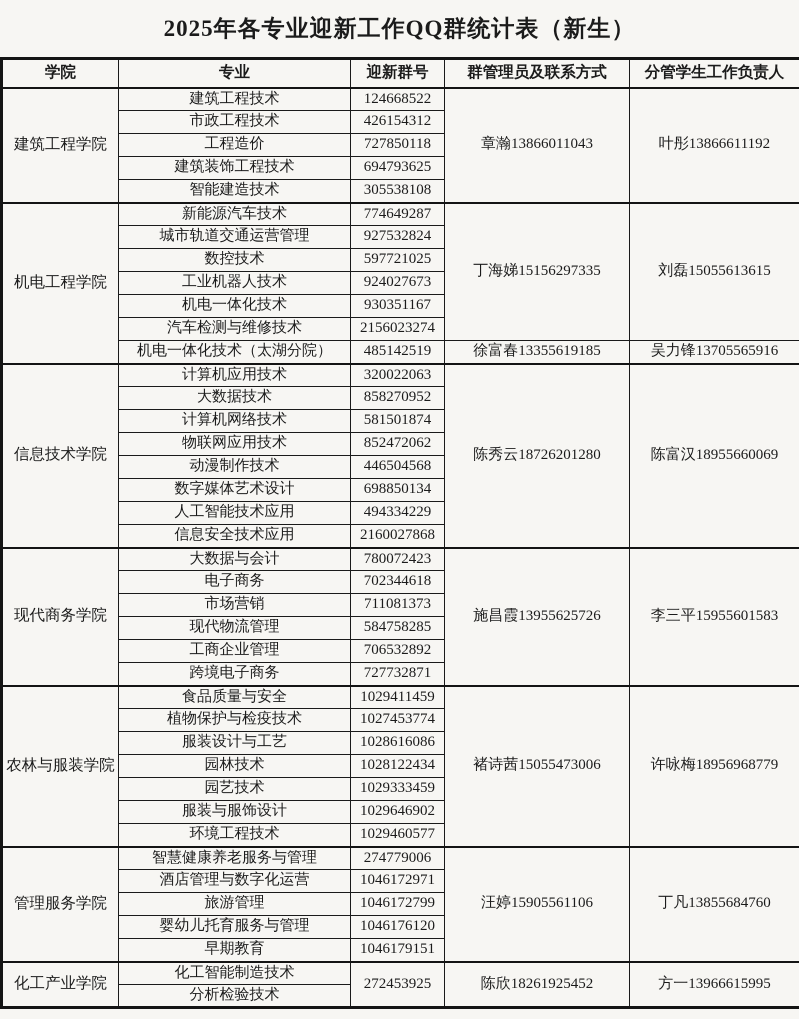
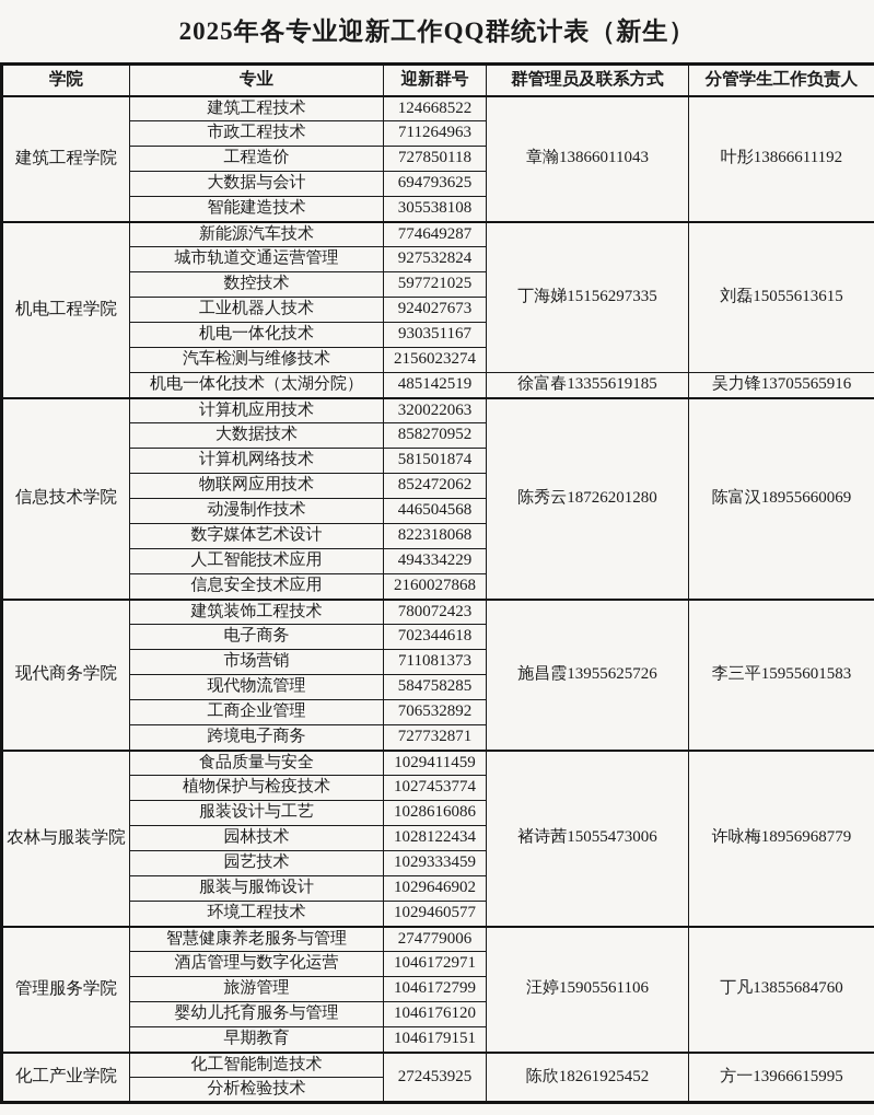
  2025年各专业迎新工作QQ群统计表（新生）
  学院	专业	迎新群号	群管理员及联系方式	分管学生工作负责人
  建筑工程学院	建筑工程技术	124668522	章瀚13866011043	叶彤13866611192
- 市政工程技术	426154312
+ 市政工程技术	711264963
  工程造价	727850118
- 建筑装饰工程技术	694793625
+ 大数据与会计	694793625
  智能建造技术	305538108
  机电工程学院	新能源汽车技术	774649287	丁海娣15156297335	刘磊15055613615
  城市轨道交通运营管理	927532824
  数控技术	597721025
  工业机器人技术	924027673
  机电一体化技术	930351167
  汽车检测与维修技术	2156023274
  机电一体化技术（太湖分院）	485142519	徐富春13355619185	吴力锋13705565916
  信息技术学院	计算机应用技术	320022063	陈秀云18726201280	陈富汉18955660069
  大数据技术	858270952
  计算机网络技术	581501874
  物联网应用技术	852472062
  动漫制作技术	446504568
- 数字媒体艺术设计	698850134
+ 数字媒体艺术设计	822318068
  人工智能技术应用	494334229
  信息安全技术应用	2160027868
- 现代商务学院	大数据与会计	780072423	施昌霞13955625726	李三平15955601583
+ 现代商务学院	建筑装饰工程技术	780072423	施昌霞13955625726	李三平15955601583
  电子商务	702344618
  市场营销	711081373
  现代物流管理	584758285
  工商企业管理	706532892
  跨境电子商务	727732871
  农林与服装学院	食品质量与安全	1029411459	褚诗茜15055473006	许咏梅18956968779
  植物保护与检疫技术	1027453774
  服装设计与工艺	1028616086
  园林技术	1028122434
  园艺技术	1029333459
  服装与服饰设计	1029646902
  环境工程技术	1029460577
  管理服务学院	智慧健康养老服务与管理	274779006	汪婷15905561106	丁凡13855684760
  酒店管理与数字化运营	1046172971
  旅游管理	1046172799
  婴幼儿托育服务与管理	1046176120
  早期教育	1046179151
  化工产业学院	化工智能制造技术	272453925	陈欣18261925452	方一13966615995
  分析检验技术
